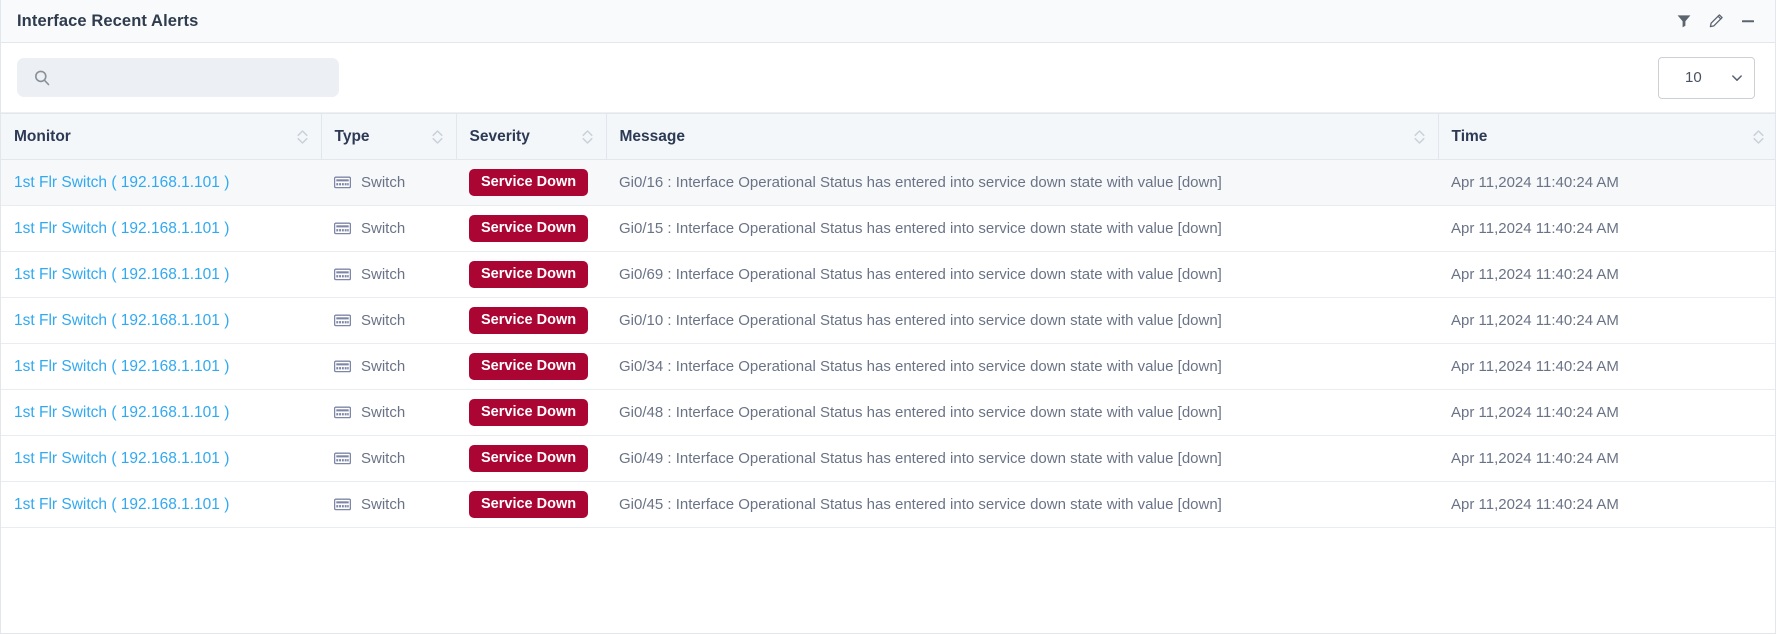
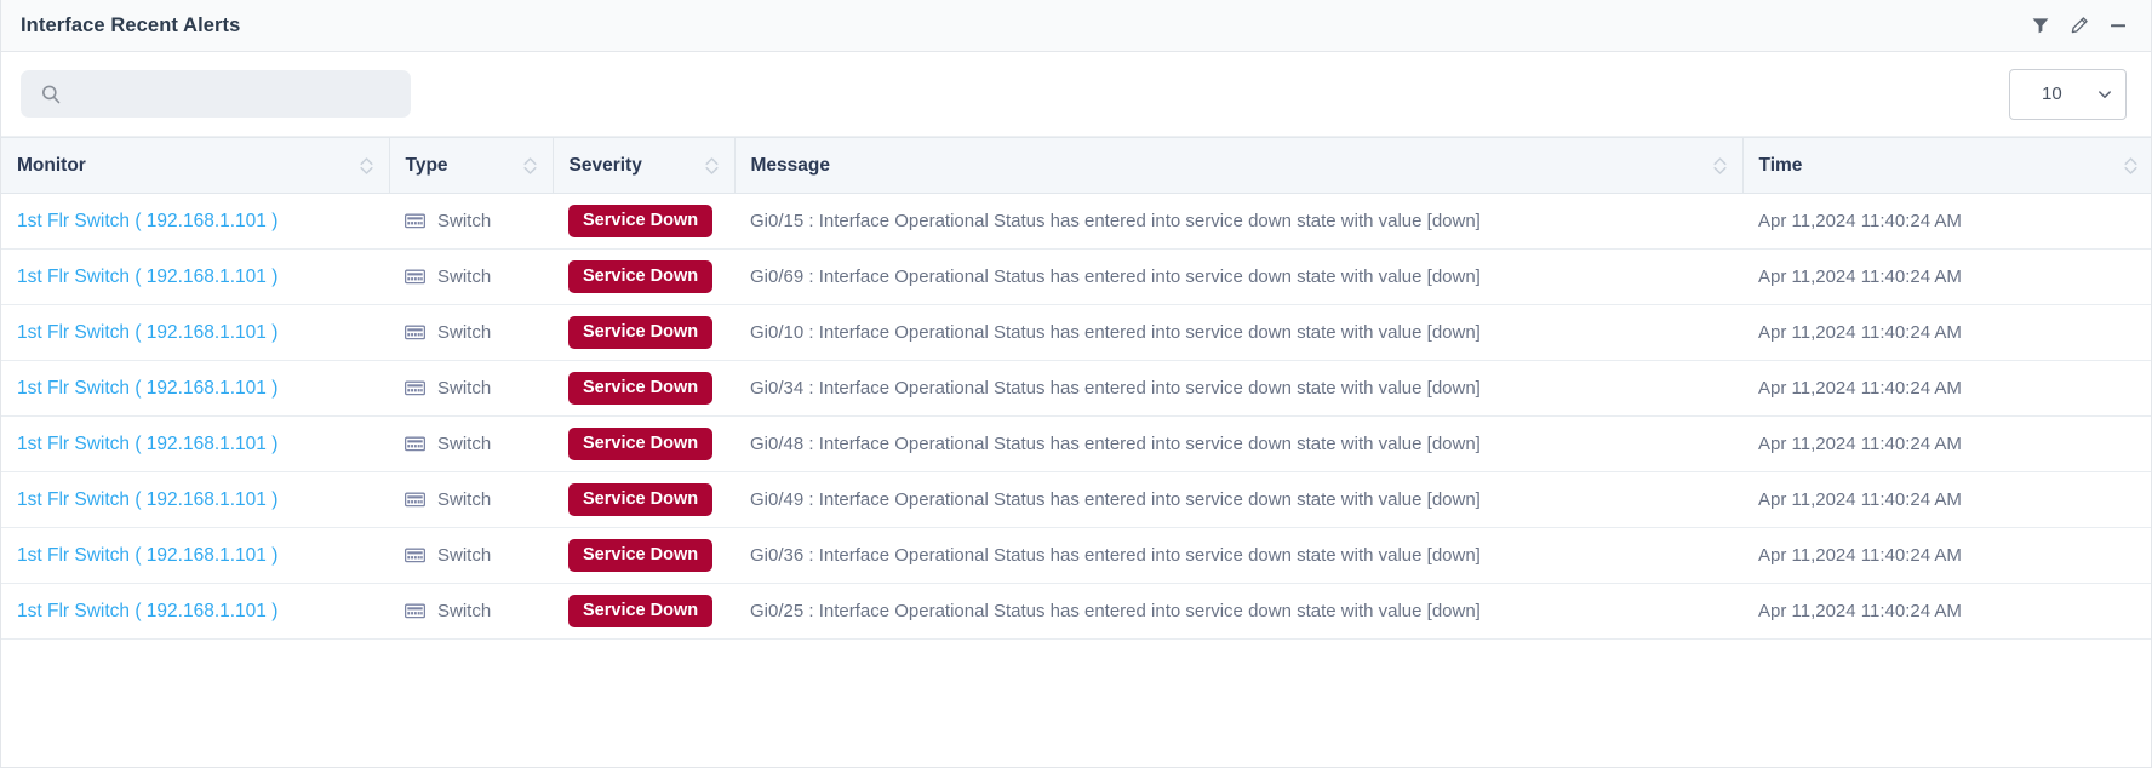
  Interface Recent Alerts
  10
  Monitor	Type	Severity	Message	Time
- 1st Flr Switch ( 192.168.1.101 )	Switch	Service Down	Gi0/16 : Interface Operational Status has entered into service down state with value [down]	Apr 11,2024 11:40:24 AM
  1st Flr Switch ( 192.168.1.101 )	Switch	Service Down	Gi0/15 : Interface Operational Status has entered into service down state with value [down]	Apr 11,2024 11:40:24 AM
  1st Flr Switch ( 192.168.1.101 )	Switch	Service Down	Gi0/69 : Interface Operational Status has entered into service down state with value [down]	Apr 11,2024 11:40:24 AM
  1st Flr Switch ( 192.168.1.101 )	Switch	Service Down	Gi0/10 : Interface Operational Status has entered into service down state with value [down]	Apr 11,2024 11:40:24 AM
  1st Flr Switch ( 192.168.1.101 )	Switch	Service Down	Gi0/34 : Interface Operational Status has entered into service down state with value [down]	Apr 11,2024 11:40:24 AM
  1st Flr Switch ( 192.168.1.101 )	Switch	Service Down	Gi0/48 : Interface Operational Status has entered into service down state with value [down]	Apr 11,2024 11:40:24 AM
  1st Flr Switch ( 192.168.1.101 )	Switch	Service Down	Gi0/49 : Interface Operational Status has entered into service down state with value [down]	Apr 11,2024 11:40:24 AM
+ 1st Flr Switch ( 192.168.1.101 )	Switch	Service Down	Gi0/36 : Interface Operational Status has entered into service down state with value [down]	Apr 11,2024 11:40:24 AM
- 1st Flr Switch ( 192.168.1.101 )	Switch	Service Down	Gi0/45 : Interface Operational Status has entered into service down state with value [down]	Apr 11,2024 11:40:24 AM
+ 1st Flr Switch ( 192.168.1.101 )	Switch	Service Down	Gi0/25 : Interface Operational Status has entered into service down state with value [down]	Apr 11,2024 11:40:24 AM
